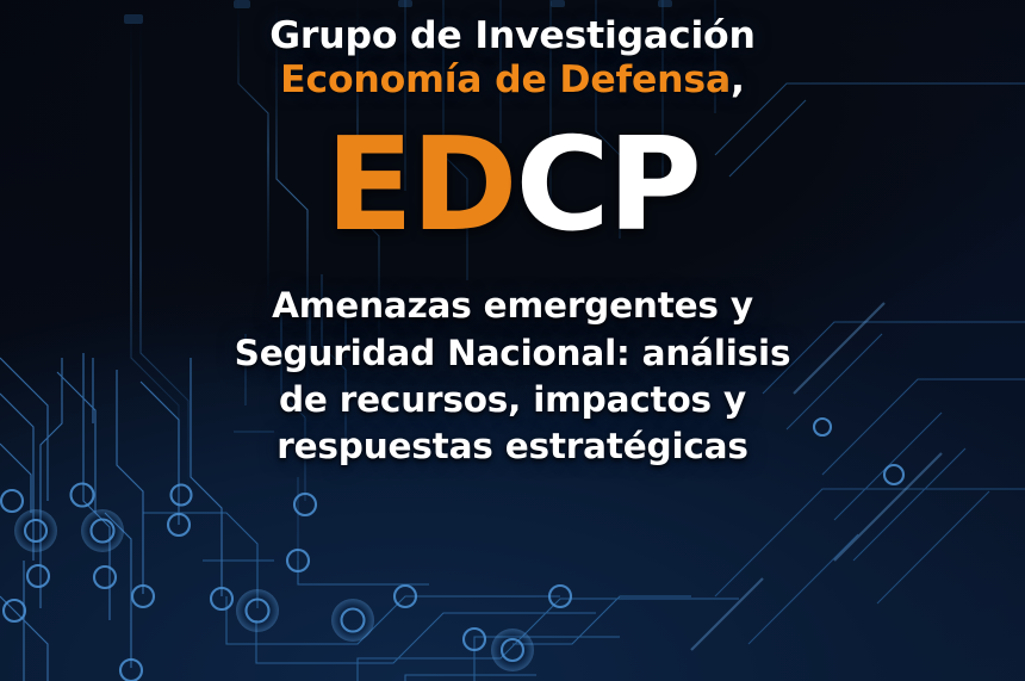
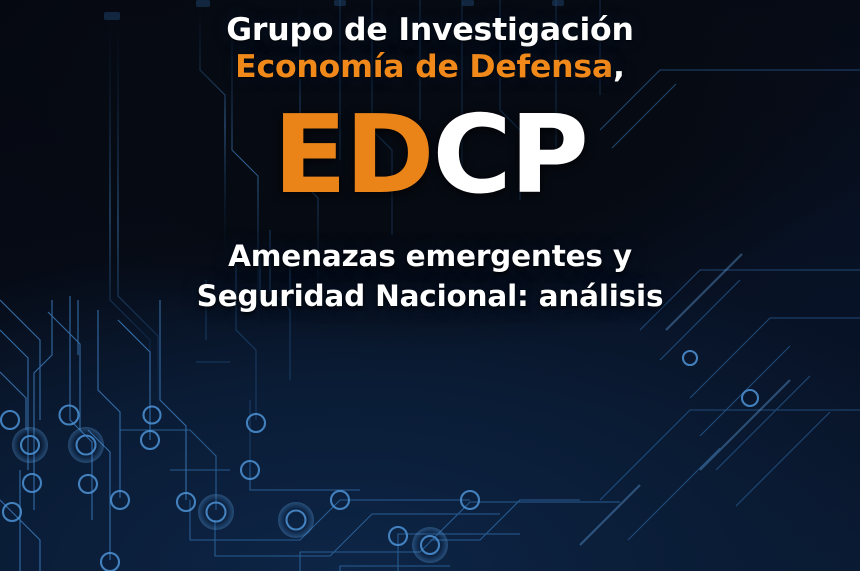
  Grupo de Investigación
  Economía de Defensa,
  EDCP
  Amenazas emergentes y
  Seguridad Nacional: análisis
- de recursos, impactos y
- respuestas estratégicas
